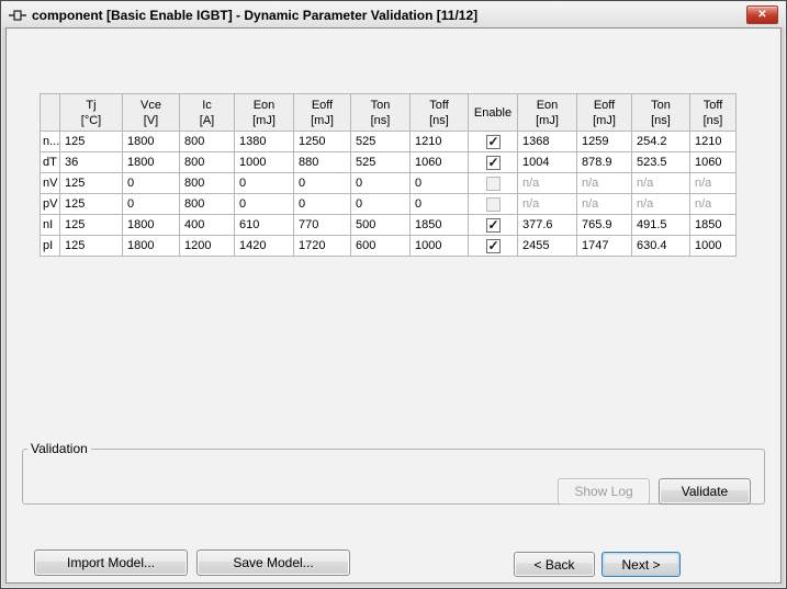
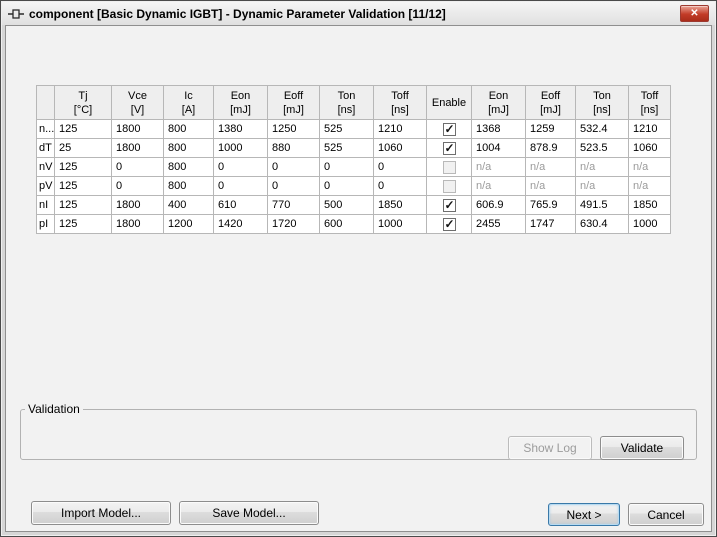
- component [Basic Enable IGBT] - Dynamic Parameter Validation [11/12]
+ component [Basic Dynamic IGBT] - Dynamic Parameter Validation [11/12]
  ✕
  	Tj[°C]	Vce[V]	Ic[A]	Eon[mJ]	Eoff[mJ]	Ton[ns]	Toff[ns]	Enable	Eon[mJ]	Eoff[mJ]	Ton[ns]	Toff[ns]
- n...	125	1800	800	1380	1250	525	1210		1368	1259	254.2	1210
+ n...	125	1800	800	1380	1250	525	1210		1368	1259	532.4	1210
- dT	36	1800	800	1000	880	525	1060		1004	878.9	523.5	1060
+ dT	25	1800	800	1000	880	525	1060		1004	878.9	523.5	1060
  nV	125	0	800	0	0	0	0		n/a	n/a	n/a	n/a
  pV	125	0	800	0	0	0	0		n/a	n/a	n/a	n/a
- nI	125	1800	400	610	770	500	1850		377.6	765.9	491.5	1850
+ nI	125	1800	400	610	770	500	1850		606.9	765.9	491.5	1850
  pI	125	1800	1200	1420	1720	600	1000		2455	1747	630.4	1000
  Validation
  Show Log
  Validate
  Import Model...
  Save Model...
- < Back
  Next >
+ Cancel
